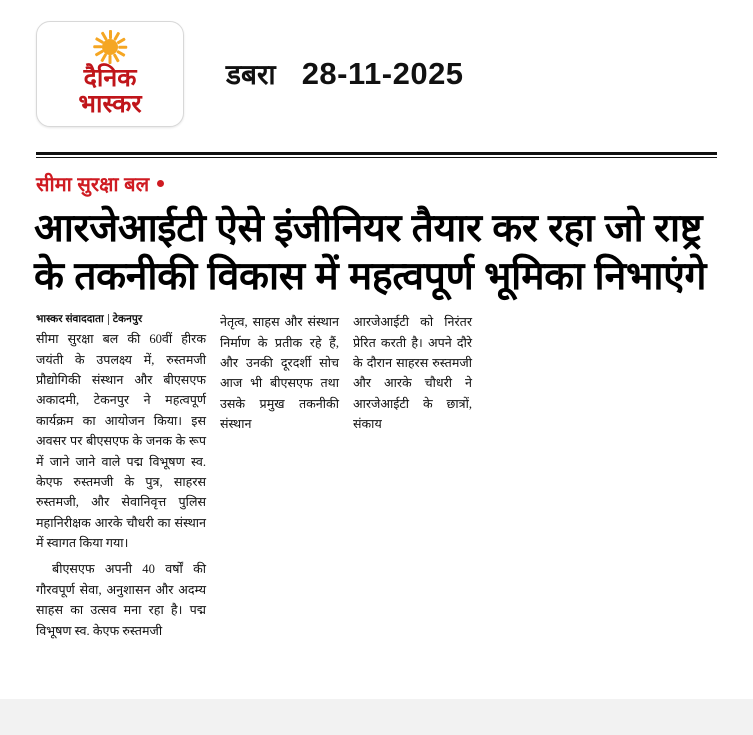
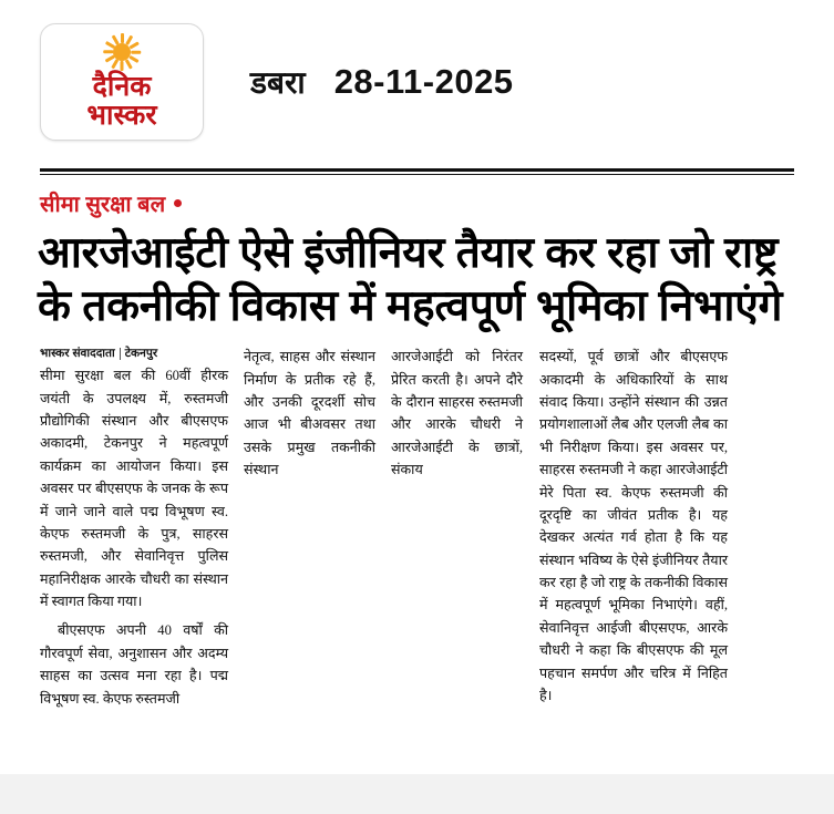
  दैनिक
  भास्कर
  डबरा
  28-11-2025
  सीमा सुरक्षा बल
  आरजेआईटी ऐसे इंजीनियर तैयार कर रहा जो राष्ट्र
  के तकनीकी विकास में महत्वपूर्ण भूमिका निभाएंगे
  भास्कर संवाददाता
  टेकनपुर
  सीमा सुरक्षा बल की 60वीं हीरक जयंती के उपलक्ष्य में, रुस्तमजी प्रौद्योगिकी संस्थान और बीएसएफ अकादमी, टेकनपुर ने महत्वपूर्ण कार्यक्रम का आयोजन किया। इस अवसर पर बीएसएफ के जनक के रूप में जाने जाने वाले पद्म विभूषण स्व. केएफ रुस्तमजी के पुत्र, साहरस रुस्तमजी, और सेवानिवृत्त पुलिस महानिरीक्षक आरके चौधरी का संस्थान में स्वागत किया गया।
  बीएसएफ अपनी 40 वर्षों की गौरवपूर्ण सेवा, अनुशासन और अदम्य साहस का उत्सव मना रहा है। पद्म विभूषण स्व. केएफ रुस्तमजी
- नेतृत्व, साहस और संस्थान निर्माण के प्रतीक रहे हैं, और उनकी दूरदर्शी सोच आज भी बीएसएफ तथा उसके प्रमुख तकनीकी संस्थान
+ नेतृत्व, साहस और संस्थान निर्माण के प्रतीक रहे हैं, और उनकी दूरदर्शी सोच आज भी बीअवसर तथा उसके प्रमुख तकनीकी संस्थान
  आरजेआईटी को निरंतर प्रेरित करती है। अपने दौरे के दौरान साहरस रुस्तमजी और आरके चौधरी ने आरजेआईटी के छात्रों, संकाय
+ सदस्यों, पूर्व छात्रों और बीएसएफ अकादमी के अधिकारियों के साथ संवाद किया। उन्होंने संस्थान की उन्नत प्रयोगशालाओं लैब और एलजी लैब का भी निरीक्षण किया। इस अवसर पर, साहरस रुस्तमजी ने कहा आरजेआईटी मेरे पिता स्व. केएफ रुस्तमजी की दूरदृष्टि का जीवंत प्रतीक है। यह देखकर अत्यंत गर्व होता है कि यह संस्थान भविष्य के ऐसे इंजीनियर तैयार कर रहा है जो राष्ट्र के तकनीकी विकास में महत्वपूर्ण भूमिका निभाएंगे। वहीं, सेवानिवृत्त आईजी बीएसएफ, आरके चौधरी ने कहा कि बीएसएफ की मूल पहचान समर्पण और चरित्र में निहित है।
